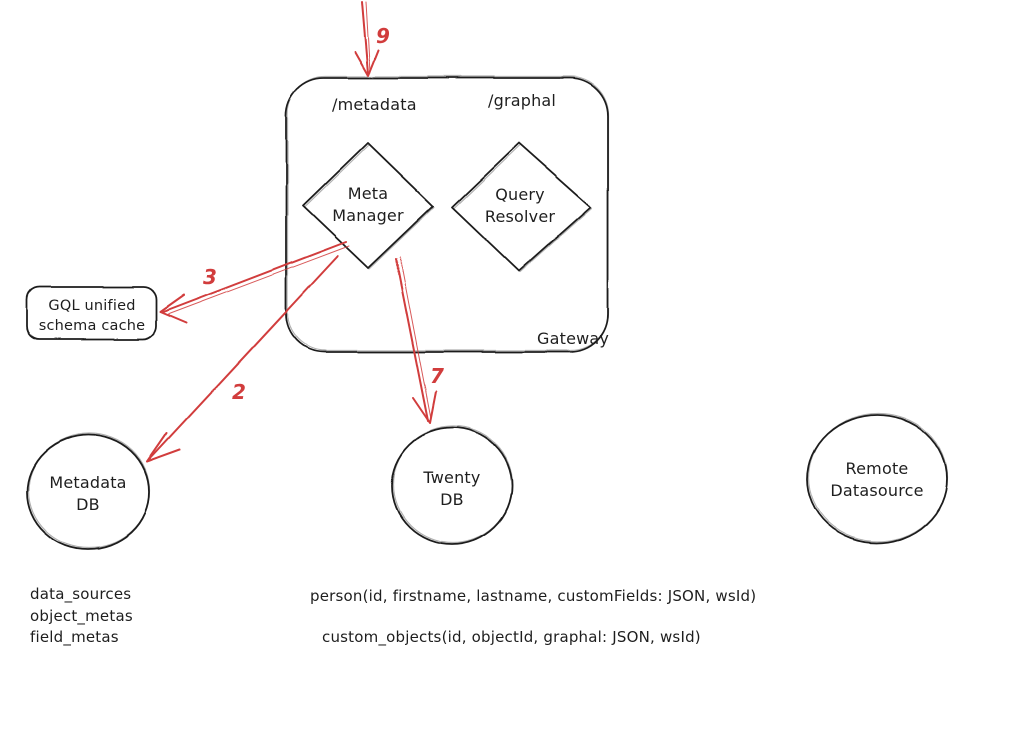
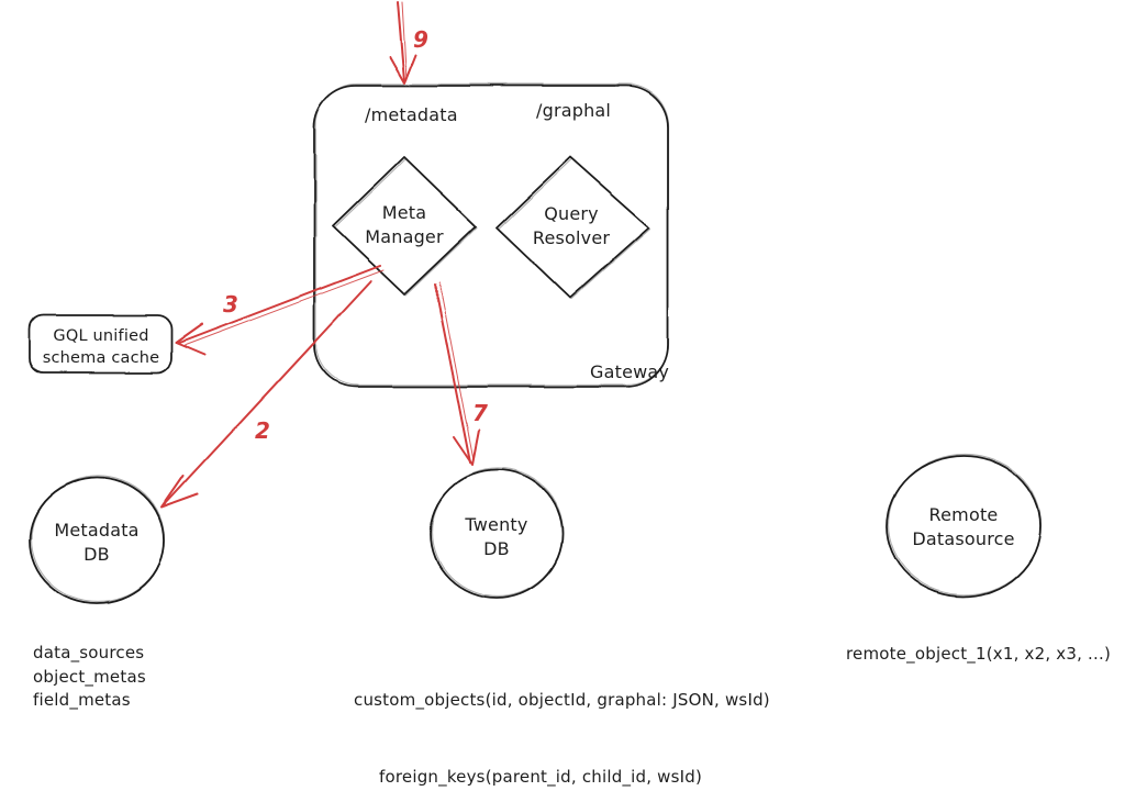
  /metadata
  /graphal
  Meta
  Manager
  Query
  Resolver
  Gateway
  GQL unified
  schema cache
  Metadata
  DB
  Twenty
  DB
  Remote
  Datasource
  data_sources
  object_metas
  field_metas
- person(id, firstname, lastname, customFields: JSON, wsId)
  custom_objects(id, objectId, graphal: JSON, wsId)
+ foreign_keys(parent_id, child_id, wsId)
+ remote_object_1(x1, x2, x3, ...)
  9
  2
  3
  7
